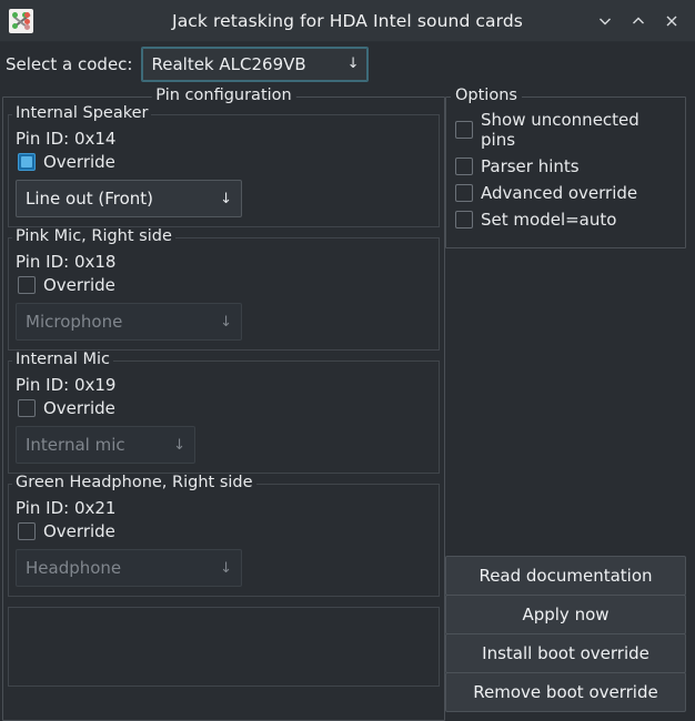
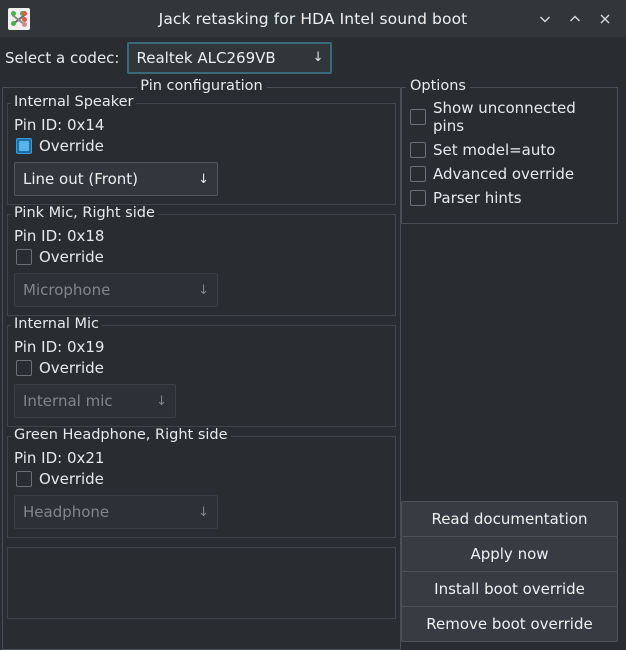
- Jack retasking for HDA Intel sound cards
+ Jack retasking for HDA Intel sound boot
  Select a codec:
  Realtek ALC269VB
  ↓
  Pin configuration
  Internal Speaker
  Pin ID: 0x14
  Override
  Line out (Front)
  ↓
  Pink Mic, Right side
  Pin ID: 0x18
  Override
  Microphone
  ↓
  Internal Mic
  Pin ID: 0x19
  Override
  Internal mic
  ↓
  Green Headphone, Right side
  Pin ID: 0x21
  Override
  Headphone
  ↓
  Options
  Show unconnected pins
- Parser hints
+ Set model=auto
  Advanced override
- Set model=auto
+ Parser hints
  Read documentation
  Apply now
  Install boot override
  Remove boot override
